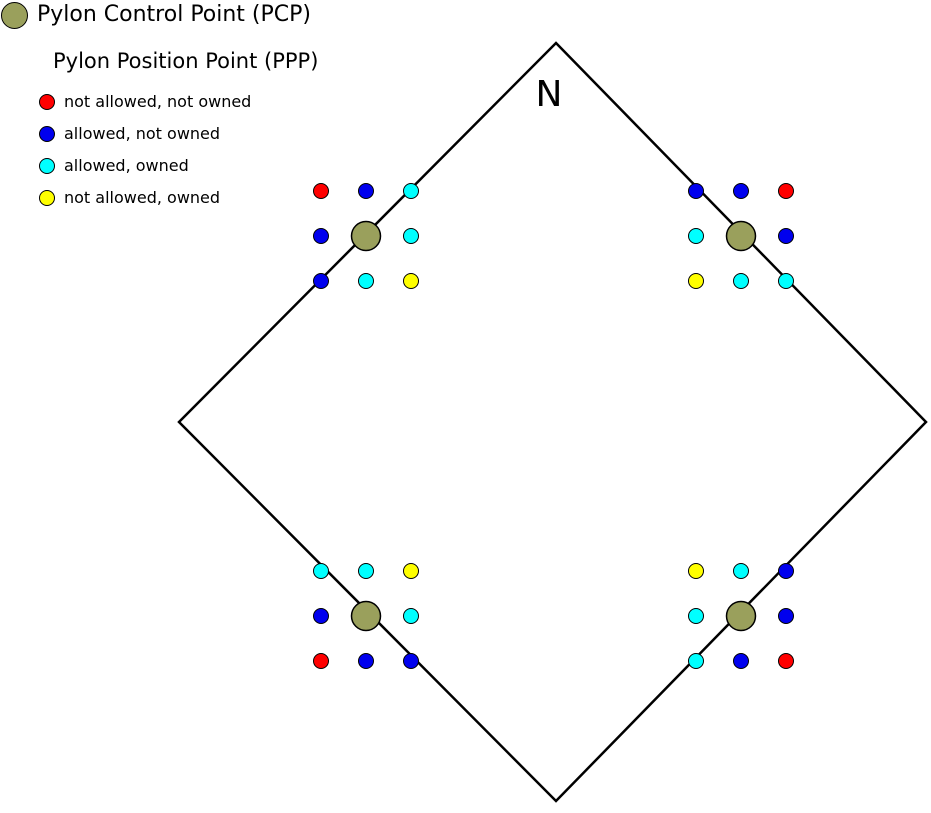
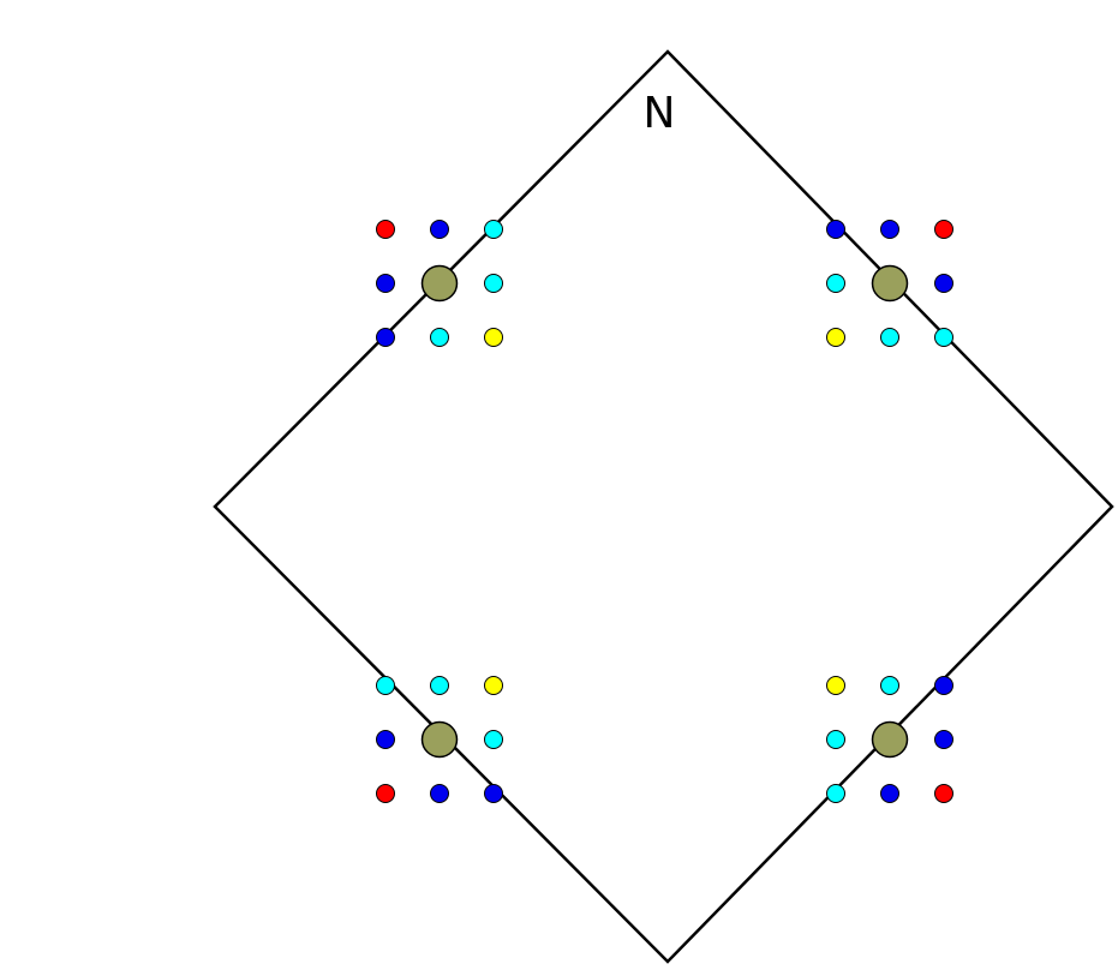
  N
- Pylon Control Point (PCP)
- Pylon Position Point (PPP)
- not allowed, not owned
- allowed, not owned
- allowed, owned
- not allowed, owned
